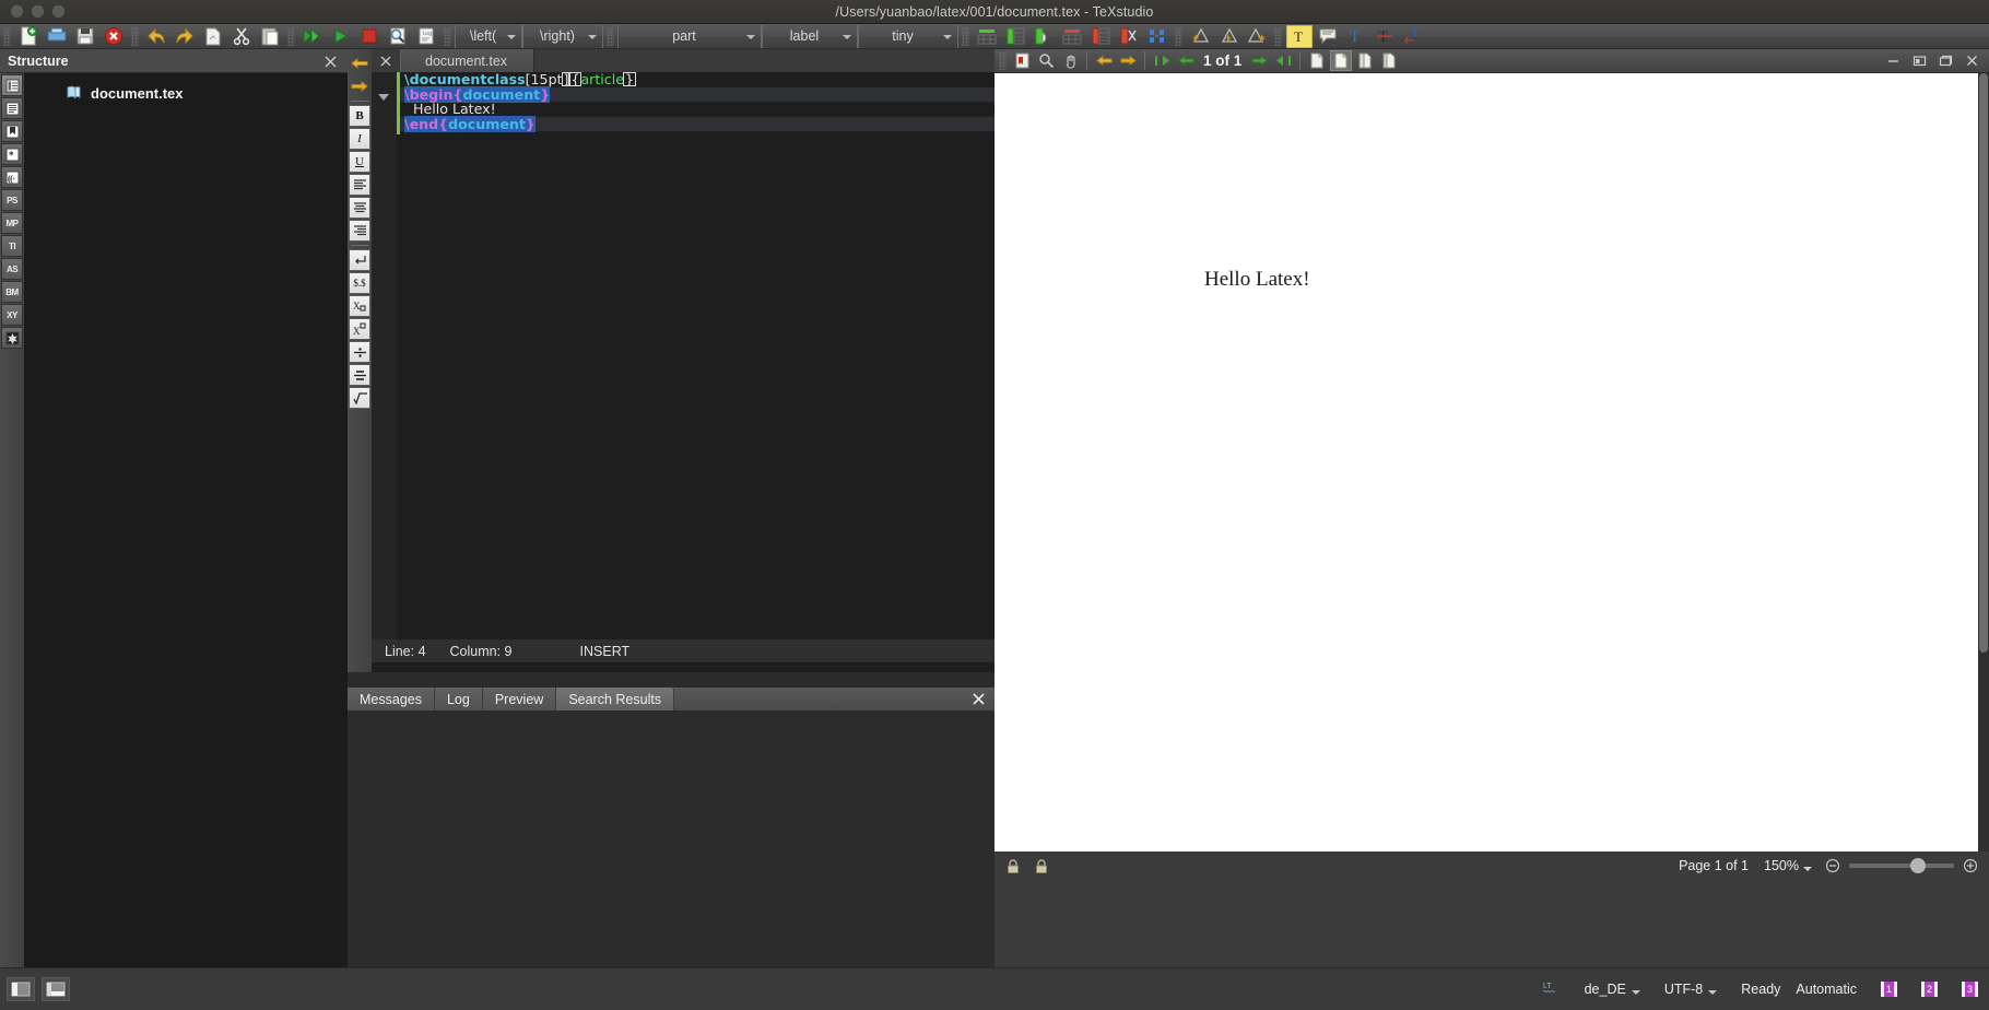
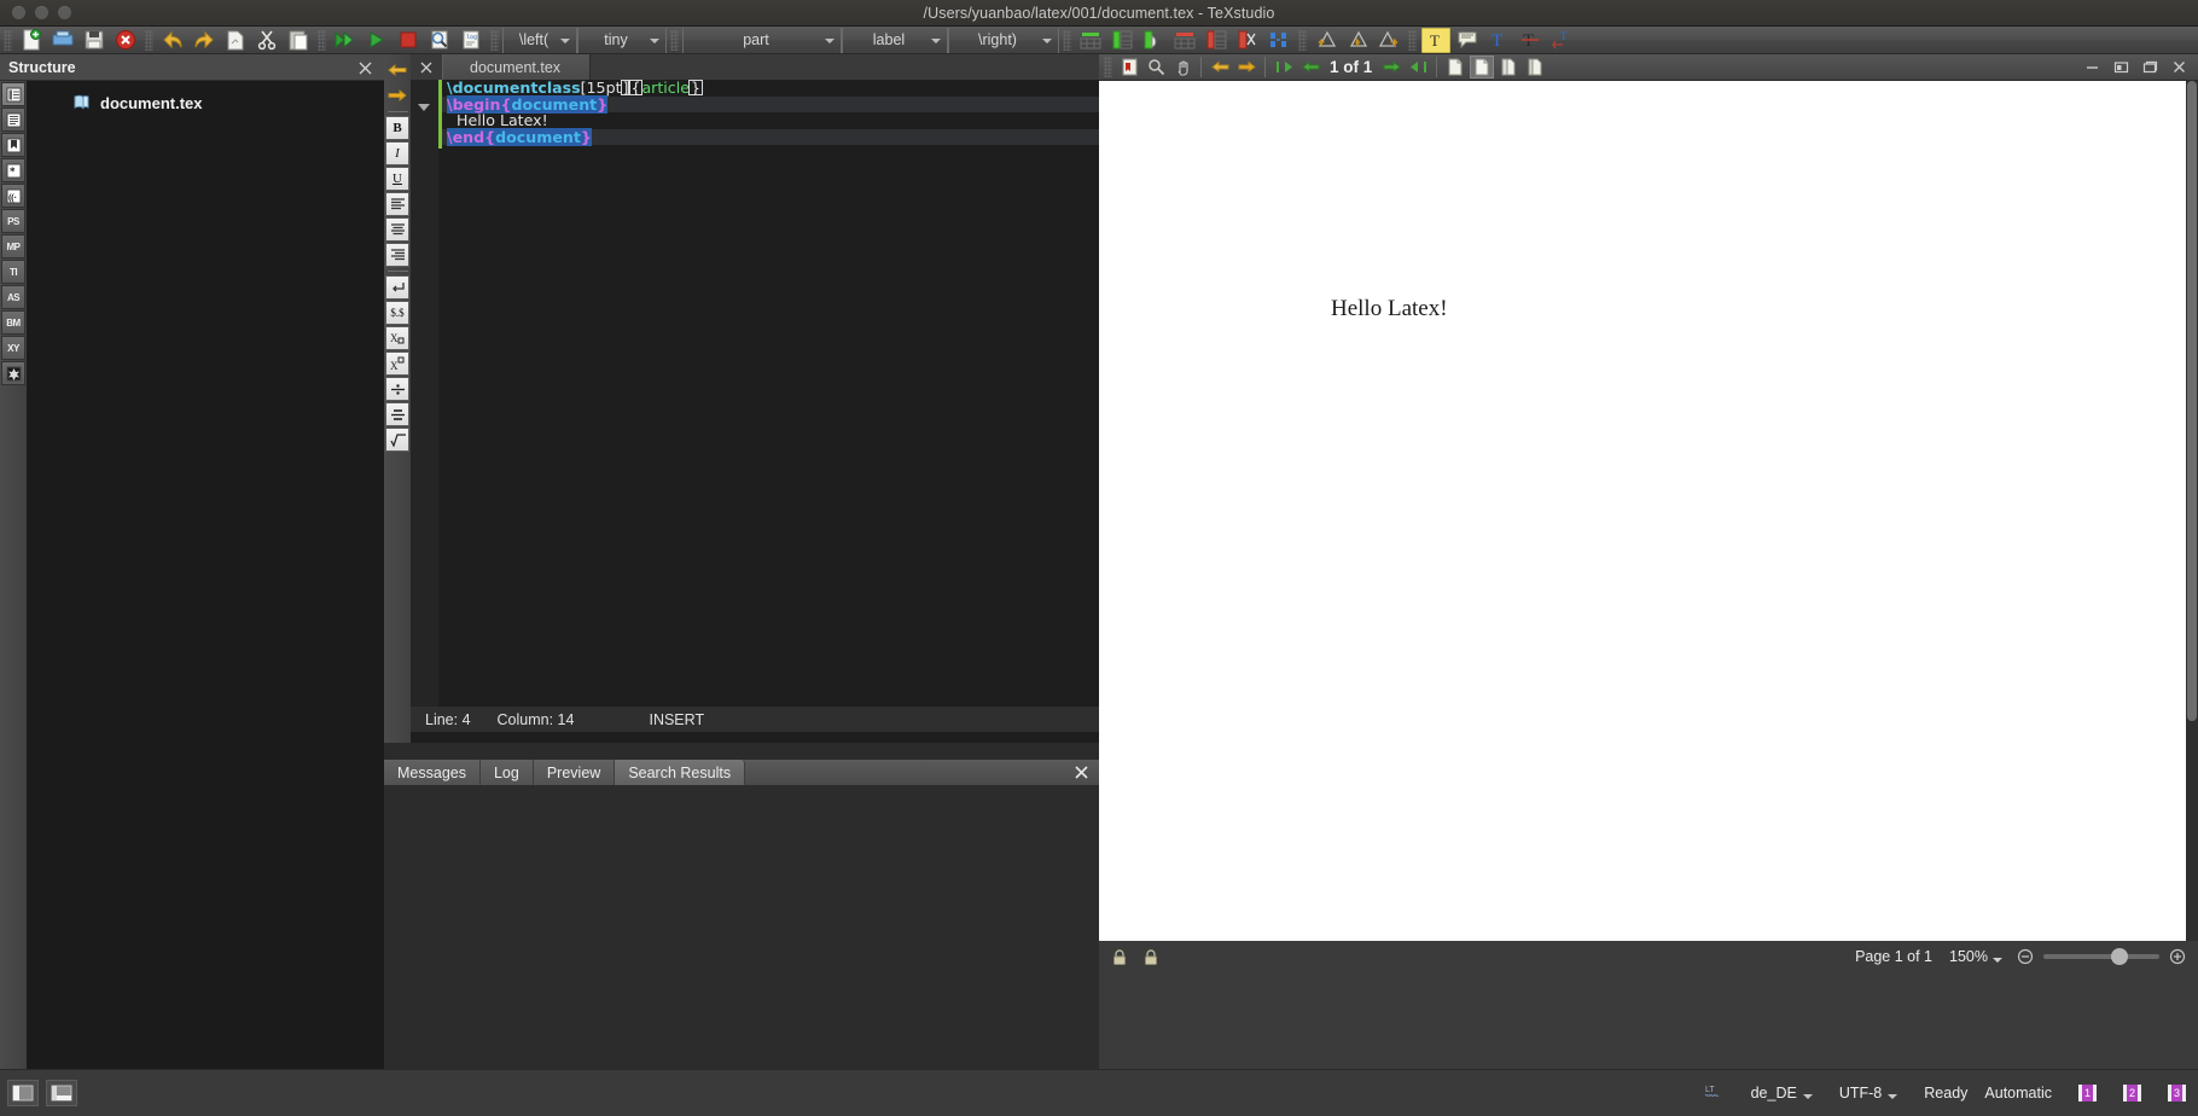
  /Users/yuanbao/latex/001/document.tex - TeXstudio
  \left(
- \right)
+ tiny
  part
  label
- tiny
+ \right)
  T
  T
  T
  T
  Structure
  *
  ((·
  PS
  MP
  TI
  AS
  BM
  XY
  document.tex
  B
  I
  U
  $.$
  X
  X
  document.tex
  \documentclass[15pt] {article}
  \begin{document}
  Hello Latex!
  \end{document}
  Line: 4
- Column: 9
+ Column: 14
  INSERT
  Messages
  Log
  Preview
  Search Results
  1 of 1
  Hello Latex!
  Page 1 of 1
  150%
  de_DE
  UTF-8
  Ready
  Automatic
  1
  2
  3
